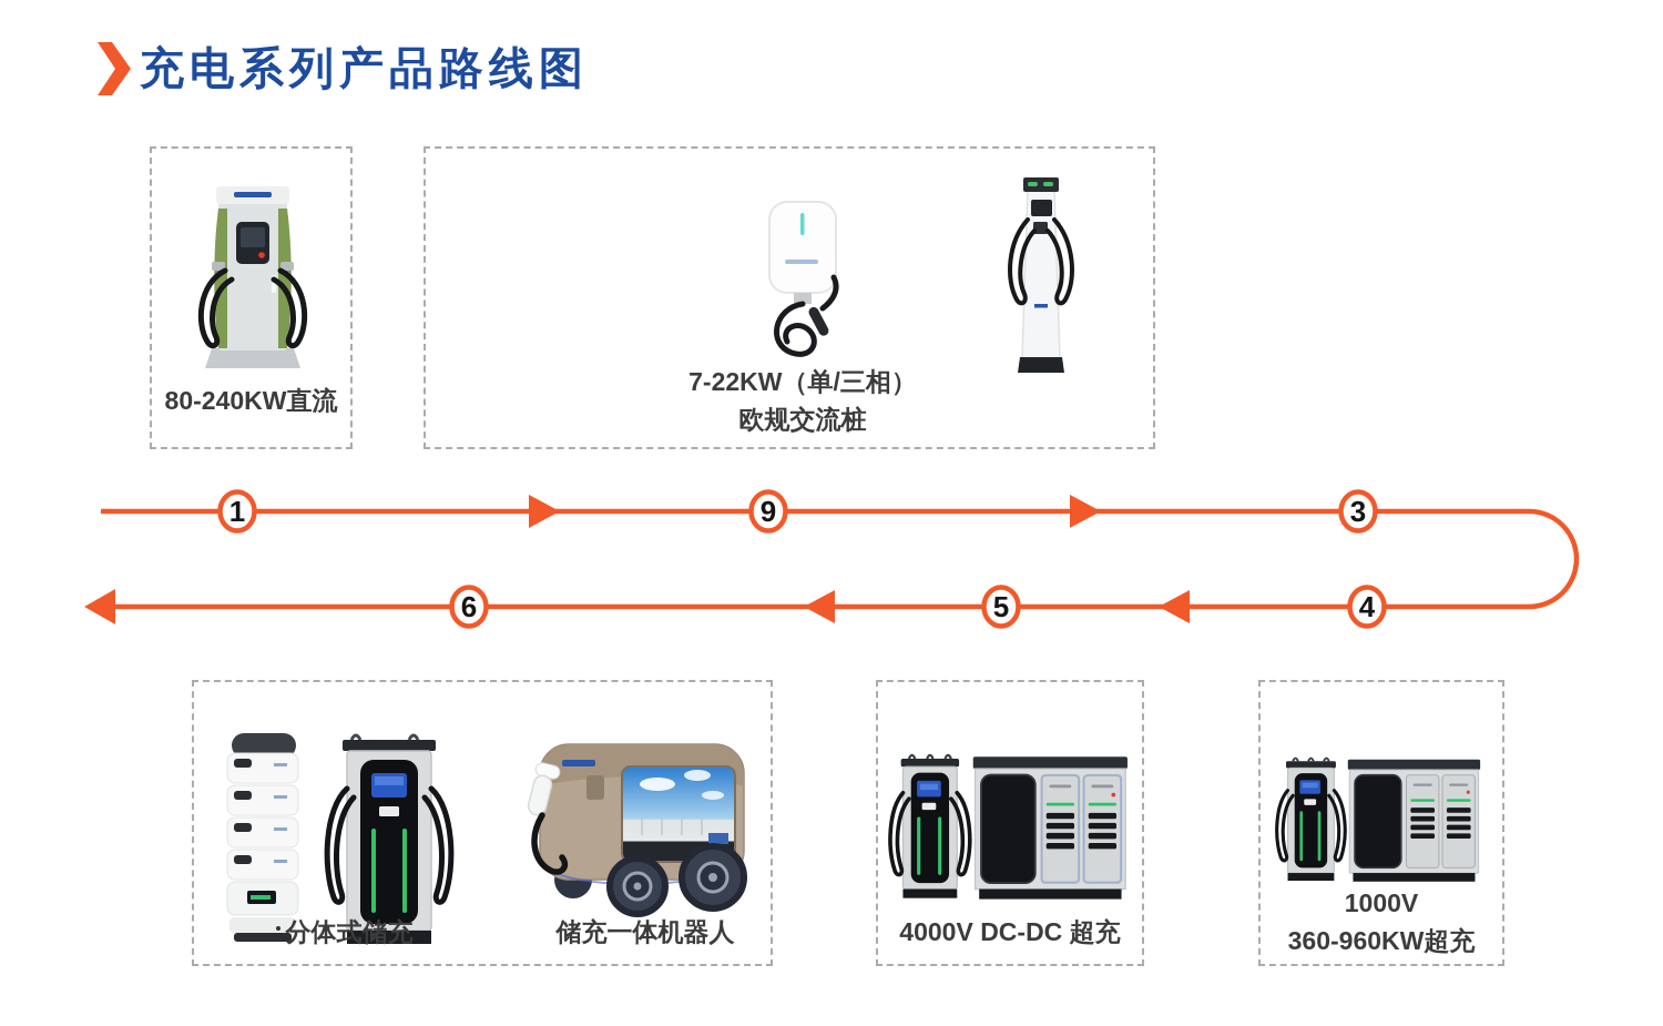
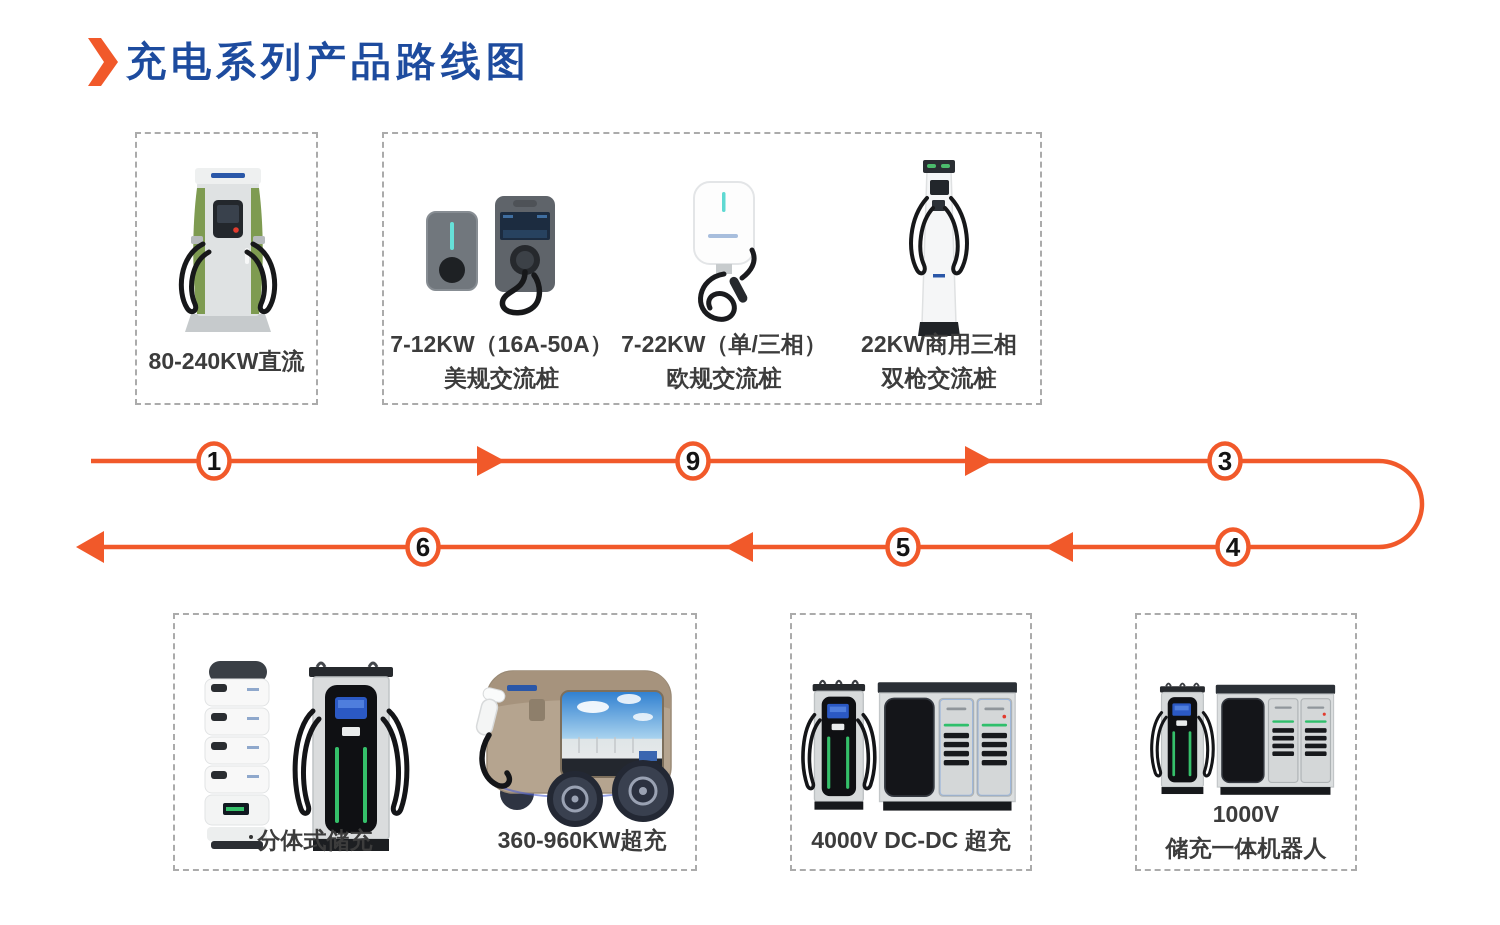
  充电系列产品路线图
  80-240KW直流
+ 7-12KW（16A-50A）
+ 美规交流桩
  7-22KW（单/三相）
  欧规交流桩
+ 22KW商用三相
+ 双枪交流桩
  1
  9
  3
  4
  5
  6
  分体式储充
- 储充一体机器人
+ 360-960KW超充
  4000V DC-DC 超充
  1000V
- 360-960KW超充
+ 储充一体机器人
